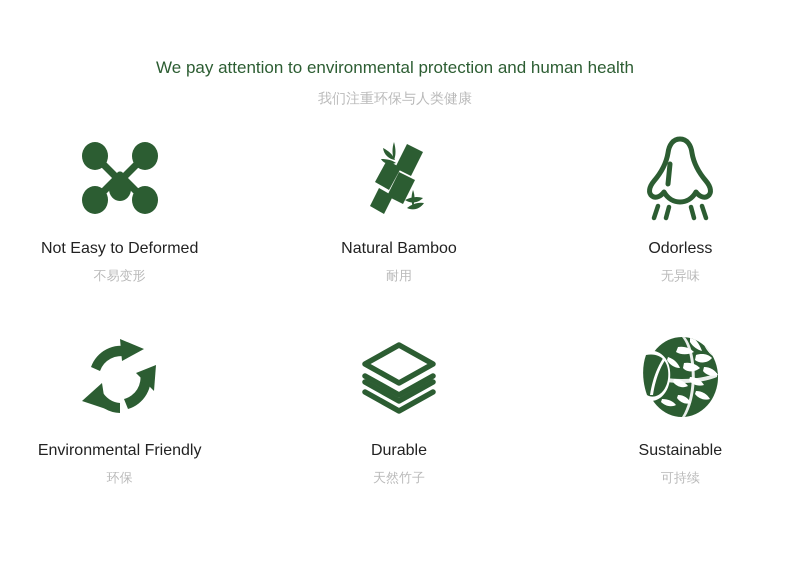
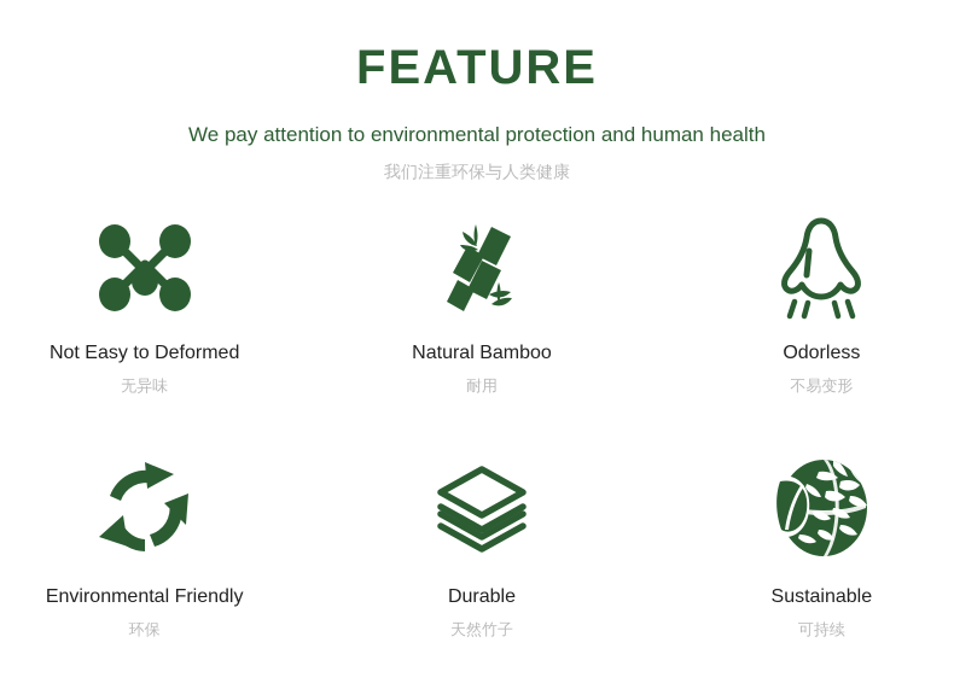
+ FEATURE
  We pay attention to environmental protection and human health
  我们注重环保与人类健康
  Not Easy to Deformed
- 不易变形
+ 无异味
  Natural Bamboo
  耐用
  Odorless
- 无异味
+ 不易变形
  Environmental Friendly
  环保
  Durable
  天然竹子
  Sustainable
  可持续
